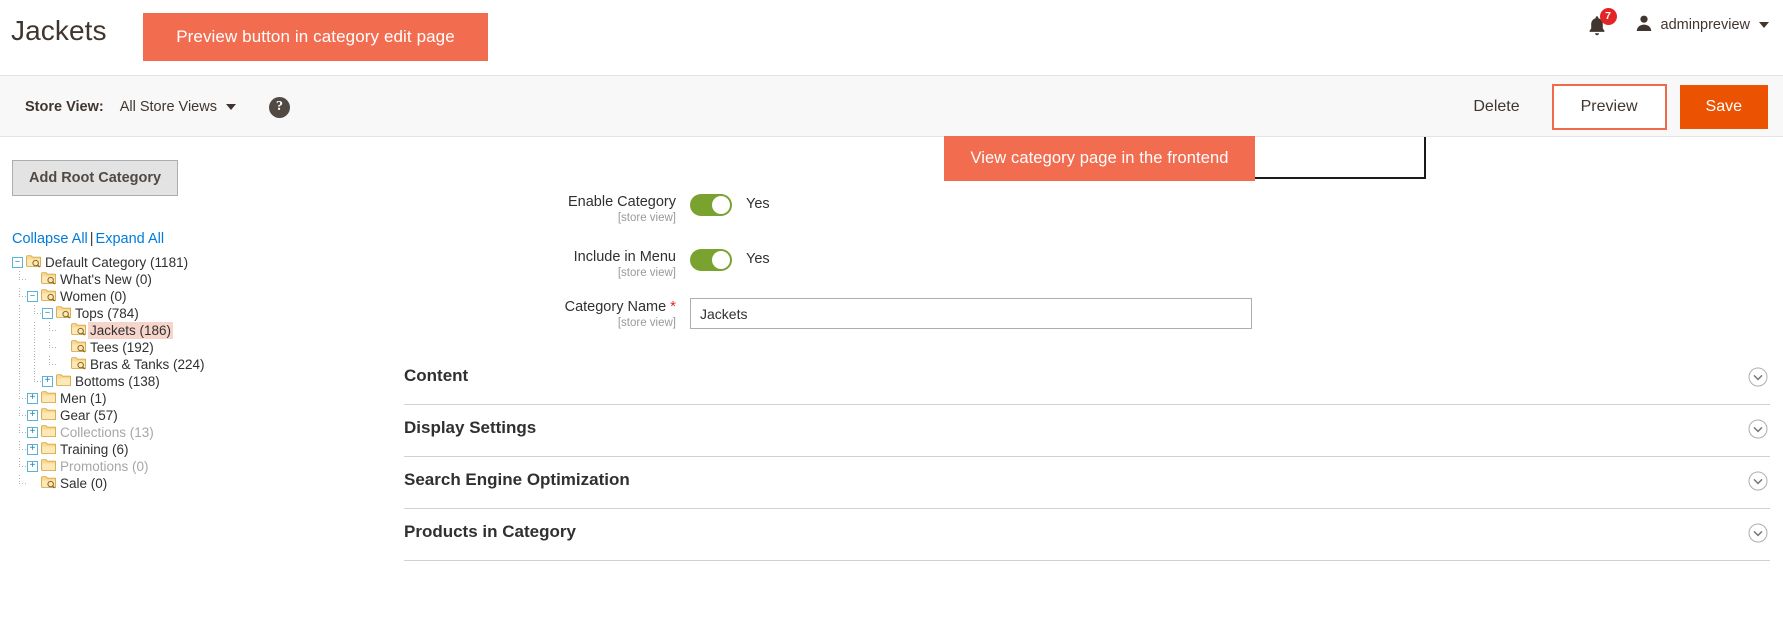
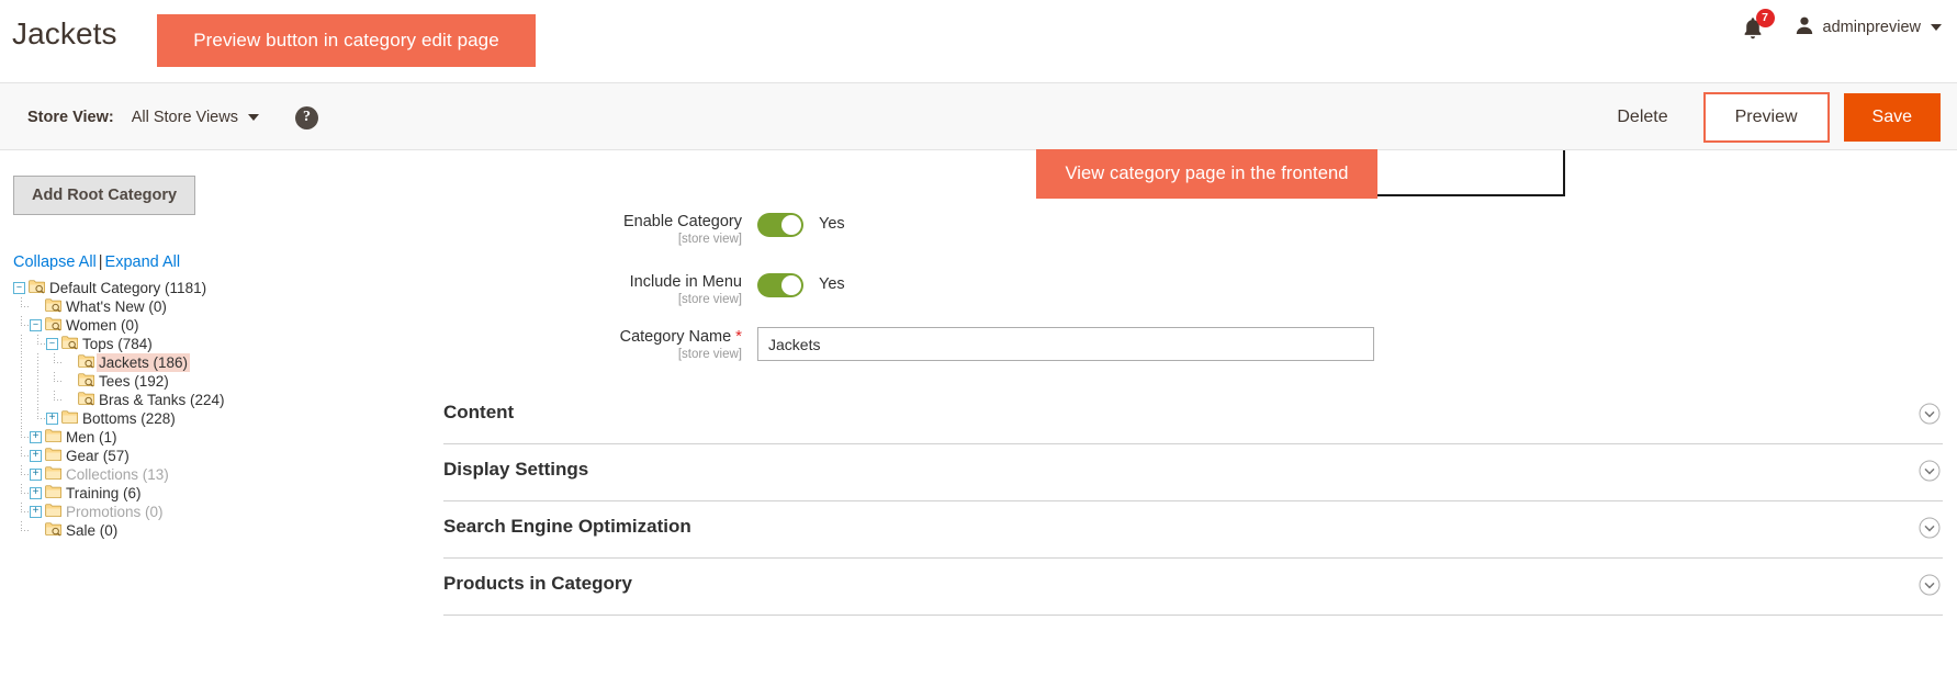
  Jackets
  Preview button in category edit page
  7
  adminpreview
  Store View:
  All Store Views
  ?
  Delete
  Preview
  Save
  View category page in the frontend
  Add Root Category
  Collapse All | Expand All
  –
  Default Category (1181)
  What's New (0)
  –
  Women (0)
  –
  Tops (784)
  Jackets (186)
  Tees (192)
  Bras & Tanks (224)
  +
- Bottoms (138)
+ Bottoms (228)
  +
  Men (1)
  +
  Gear (57)
  +
  Collections (13)
  +
  Training (6)
  +
  Promotions (0)
  Sale (0)
  Enable Category
  [store view]
  Yes
  Include in Menu
  [store view]
  Yes
  Category Name *
  [store view]
  Jackets
  Content
  Display Settings
  Search Engine Optimization
  Products in Category
